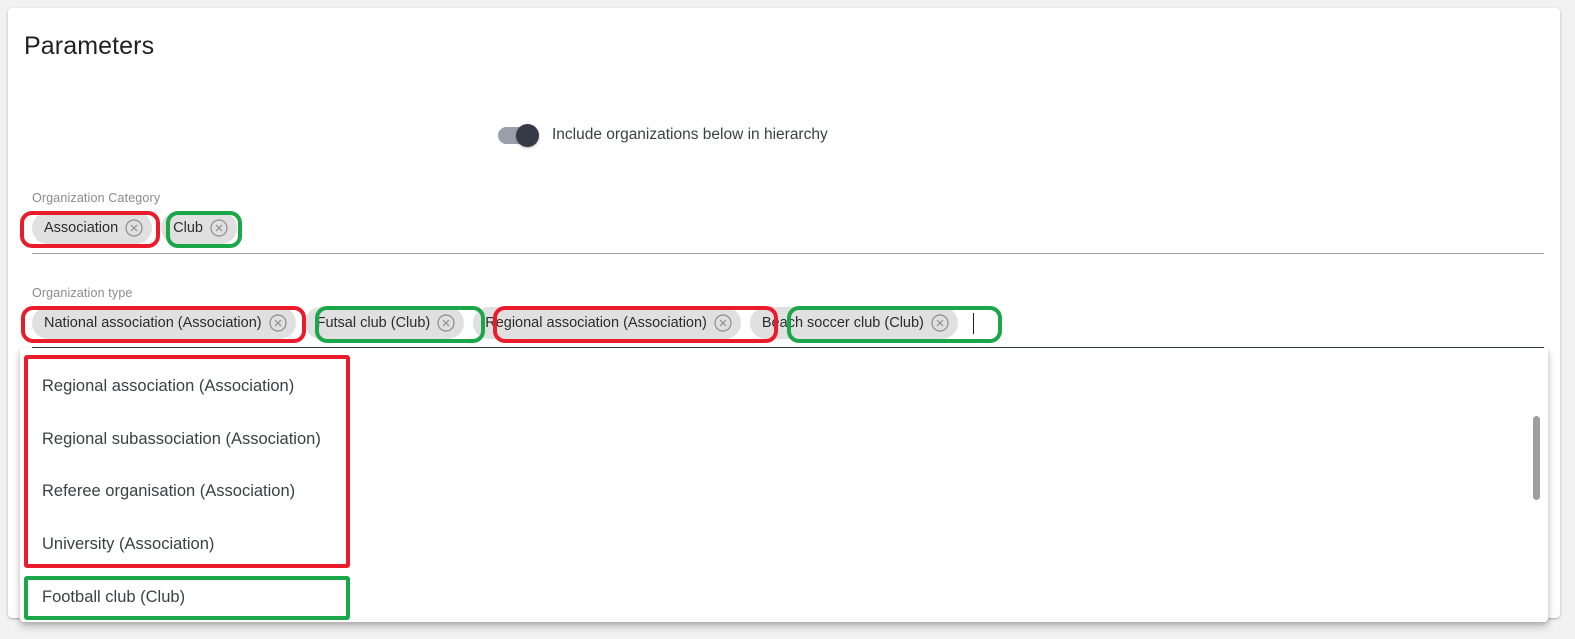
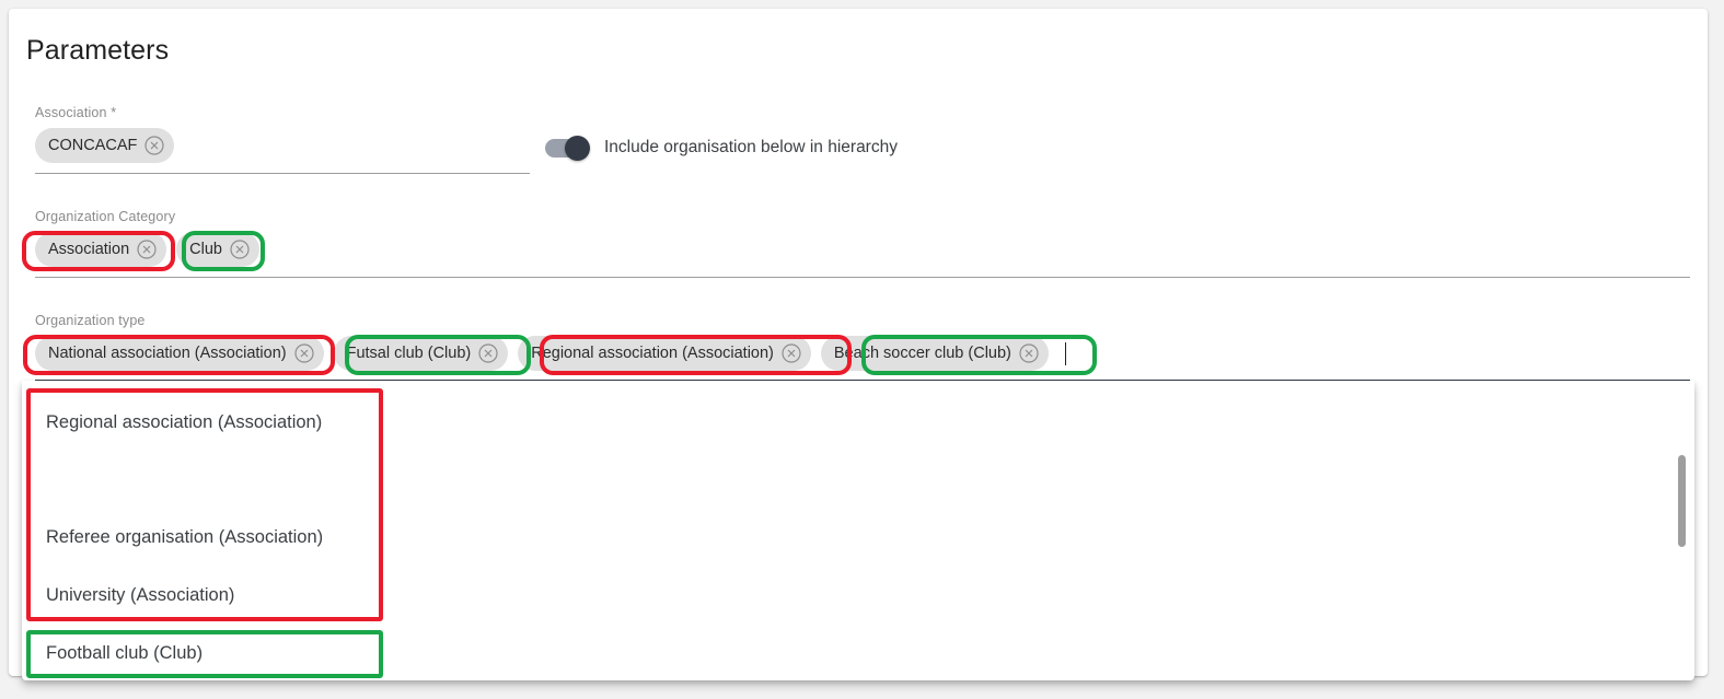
  Parameters
+ Association *
+ CONCACAF
- Include organizations below in hierarchy
+ Include organisation below in hierarchy
  Organization Category
  Association
  Club
  Organization type
  National association (Association)
  Futsal club (Club)
  Regional association (Association)
  Beach soccer club (Club)
  Regional association (Association)
- Regional subassociation (Association)
  Referee organisation (Association)
  University (Association)
  Football club (Club)
